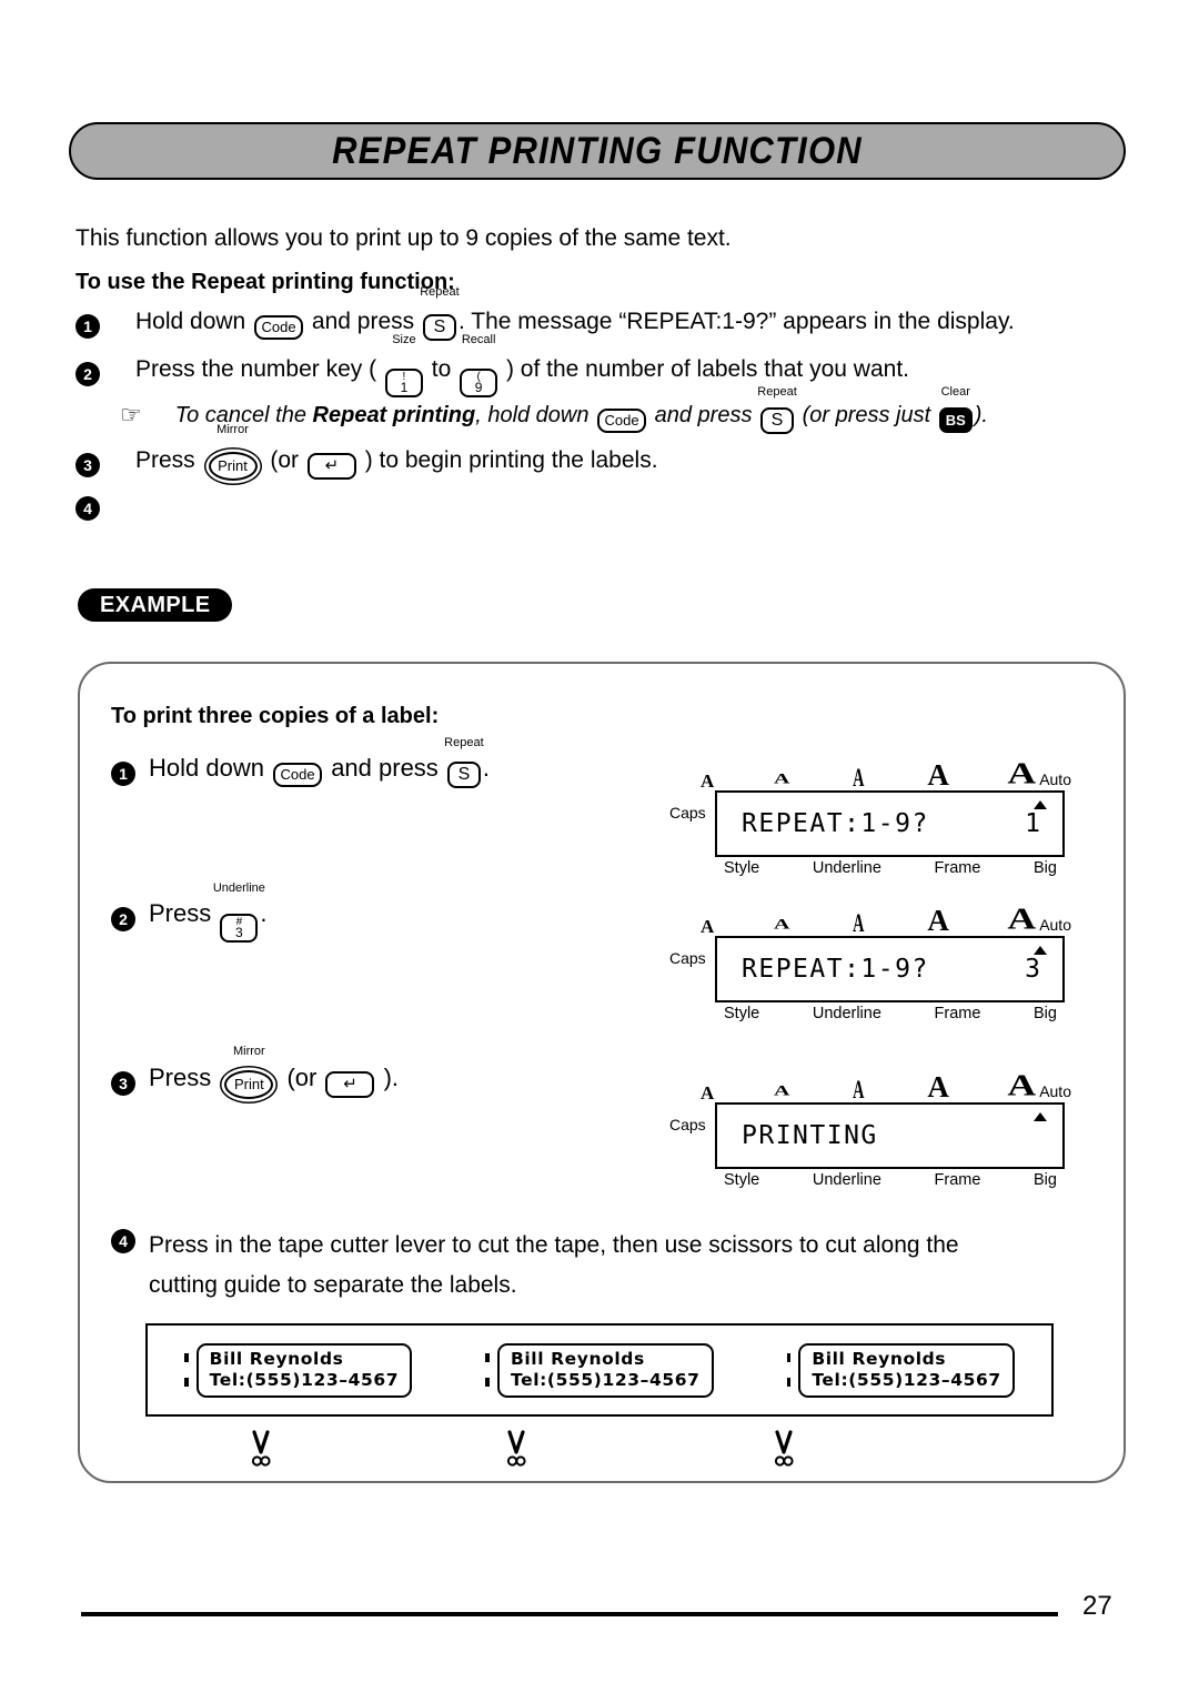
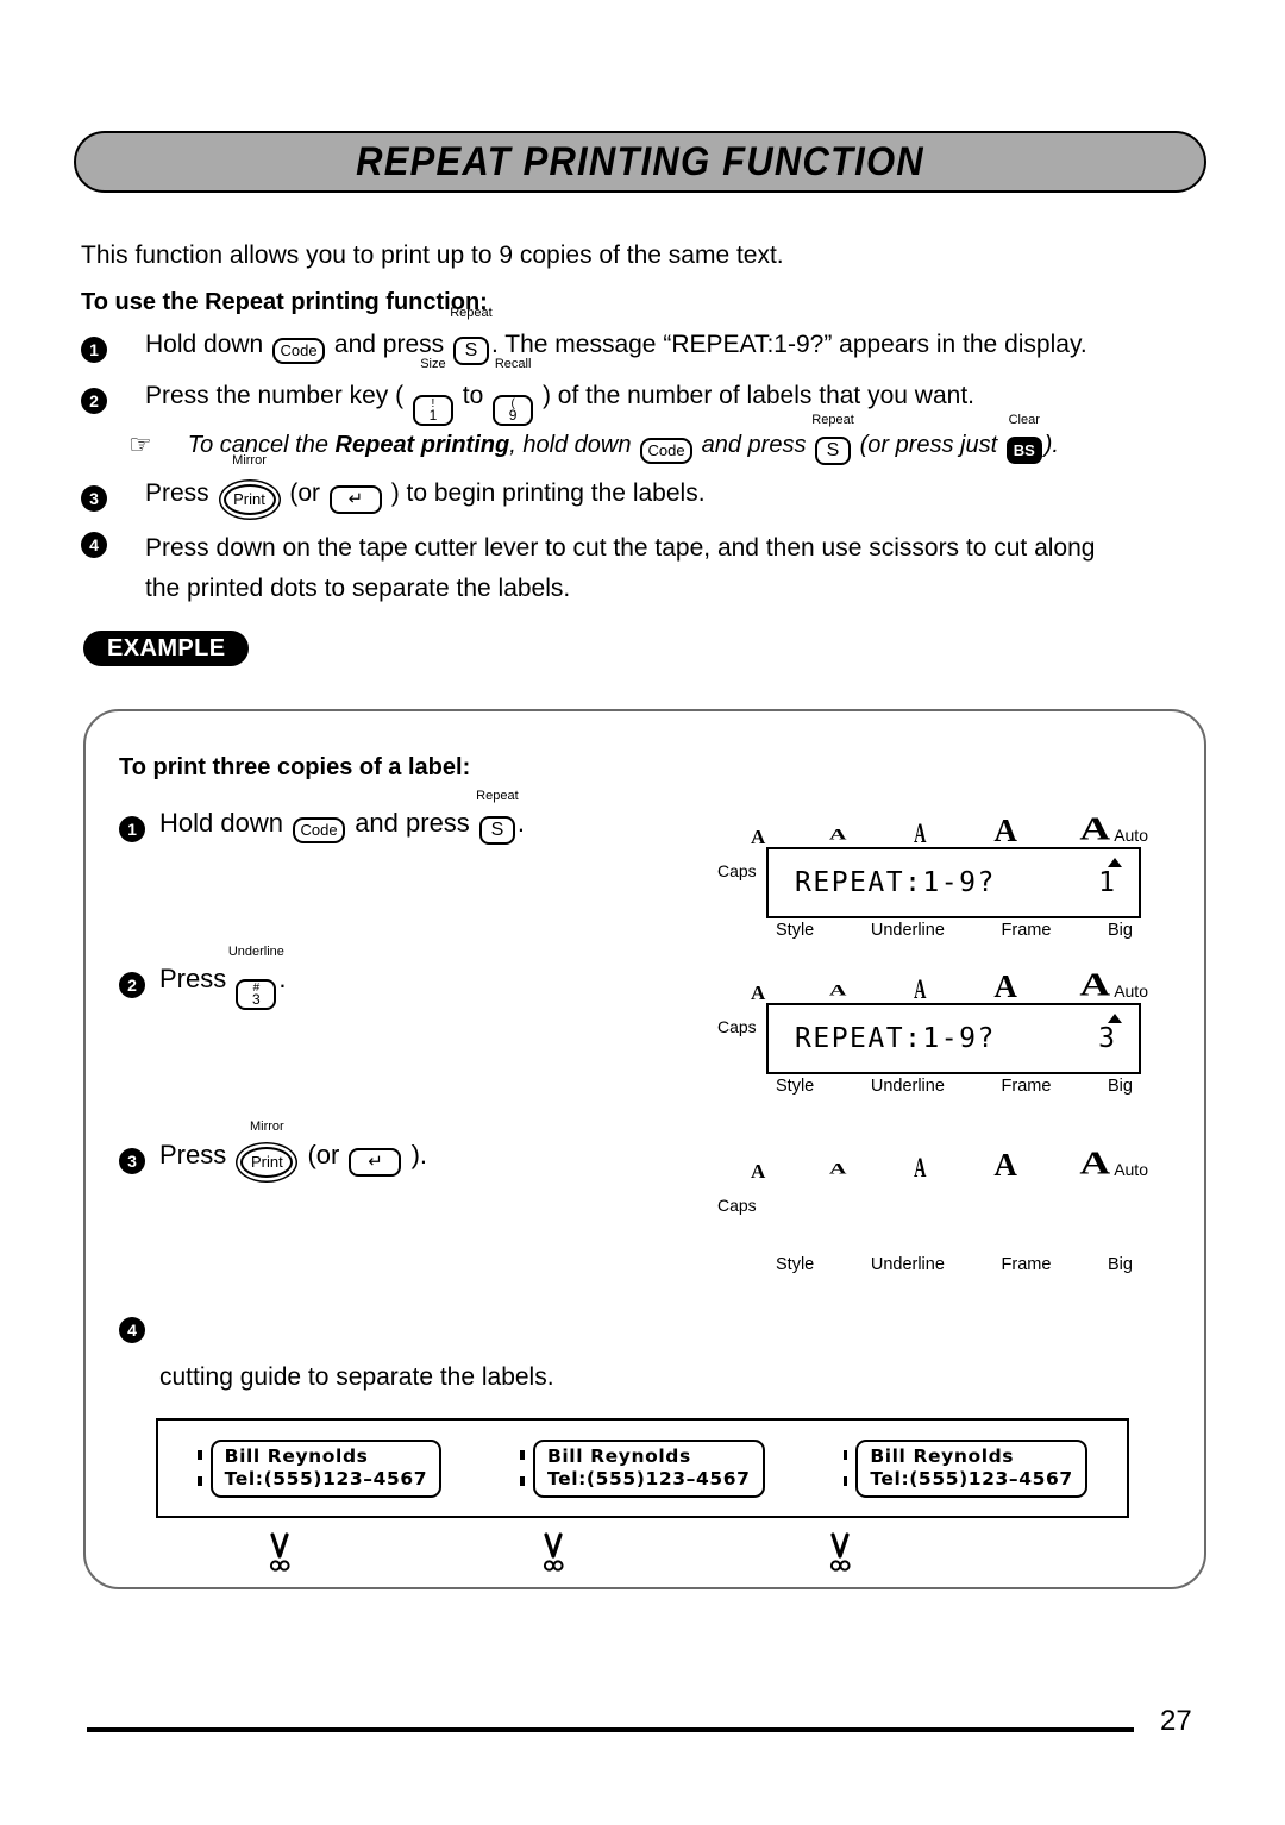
  REPEAT PRINTING FUNCTION
  This function allows you to print up to 9 copies of the same text.
  To use the Repeat printing function:
  1
  Hold down Code and press
  Repeat
  S . The message “REPEAT:1-9?” appears in the display.
  2
  Press the number key (
  Size
  !
  1
  to
  Recall
  (
  9
  ) of the number of labels that you want.
  ☞
  To cancel the Repeat printing, hold down Code and press
  Repeat
  S (or press just
  Clear
  BS ).
  3
  Press
  Mirror
  Print (or ↵ ) to begin printing the labels.
  4
+ Press down on the tape cutter lever to cut the tape, and then use scissors to cut along
+ the printed dots to separate the labels.
  EXAMPLE
  To print three copies of a label:
  1
  Hold down Code and press
  Repeat
  S .
  2
  Press
  Underline
  #
  3
  .
  3
  Press
  Mirror
  Print (or ↵ ).
  A
  A
  A
  A
  A
  Auto
  Caps
  REPEAT:1-9?
  1
  Style
  Underline
  Frame
  Big
  A
  A
  A
  A
  A
  Auto
  Caps
  REPEAT:1-9?
  3
  Style
  Underline
  Frame
  Big
  A
  A
  A
  A
  A
  Auto
  Caps
- PRINTING
  Style
  Underline
  Frame
  Big
  4
- Press in the tape cutter lever to cut the tape, then use scissors to cut along the
  cutting guide to separate the labels.
  Bill Reynolds
  Tel:(555)123–4567
  Bill Reynolds
  Tel:(555)123–4567
  Bill Reynolds
  Tel:(555)123–4567
  27
